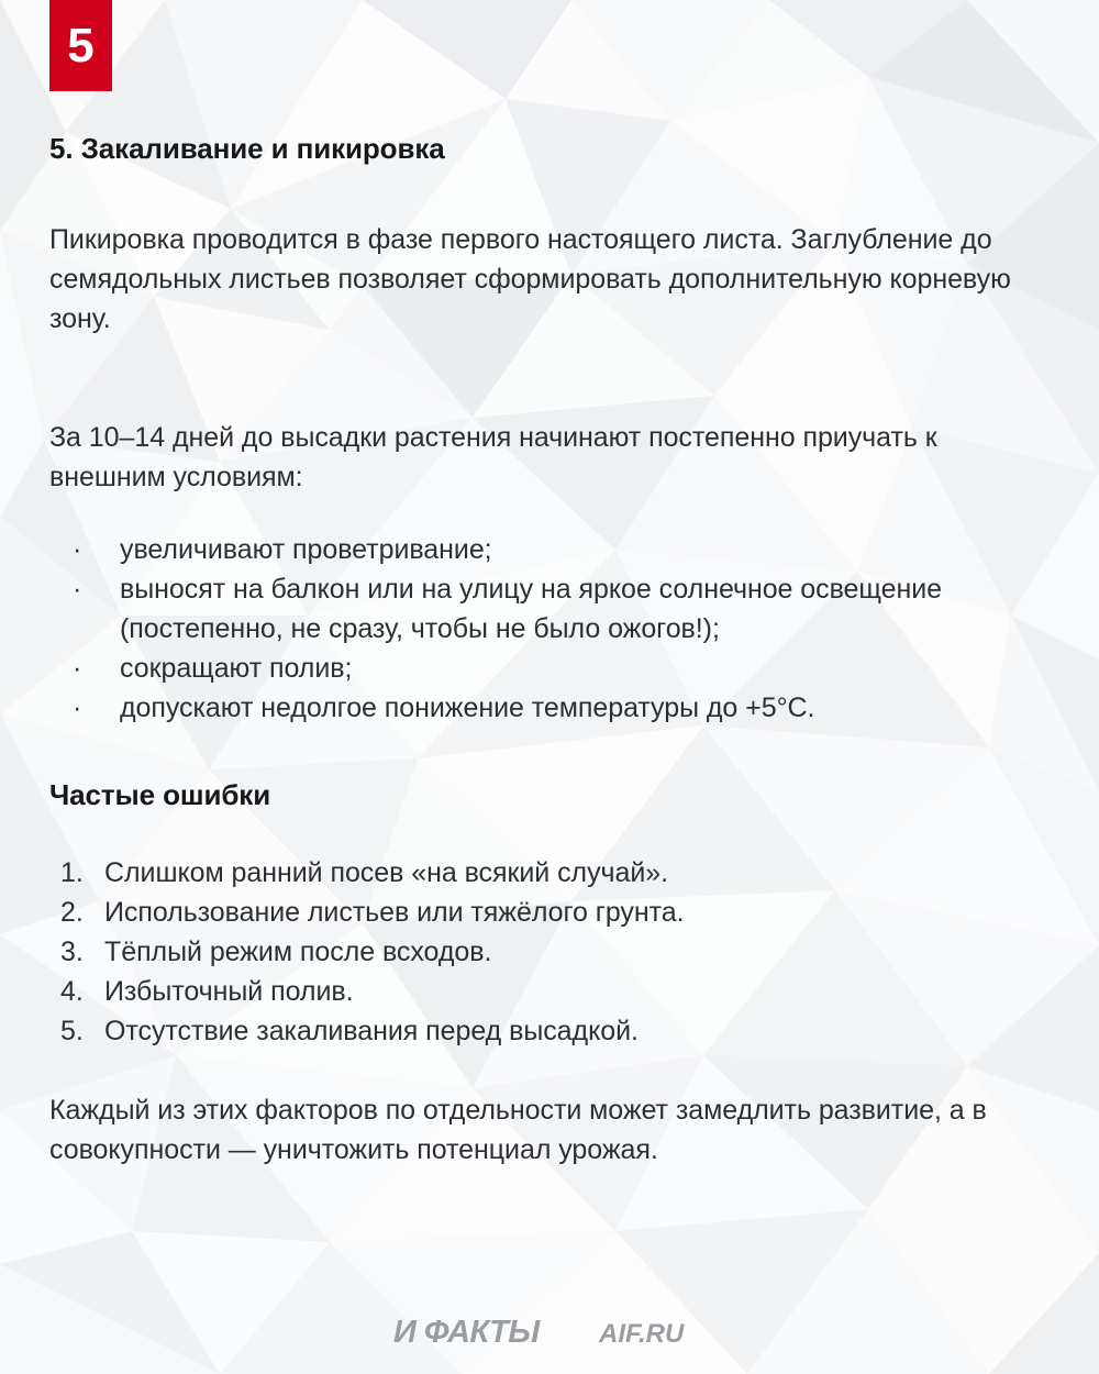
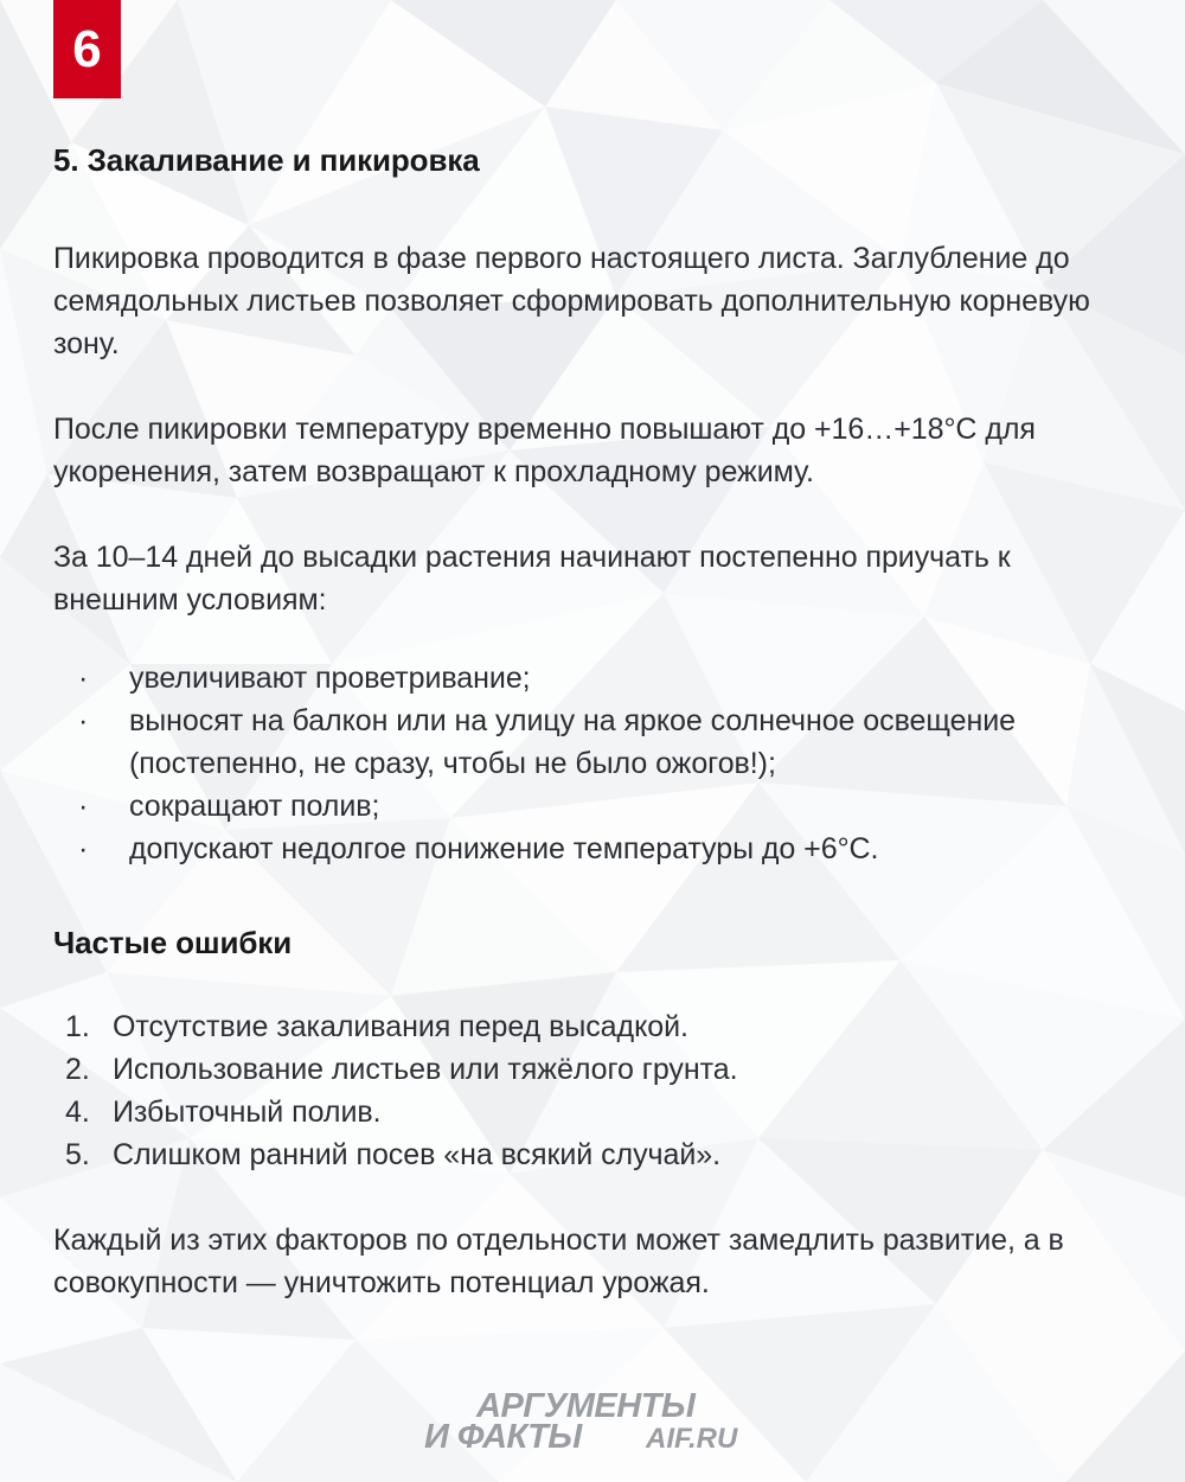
- 5
+ 6
  5. Закаливание и пикировка
  Пикировка проводится в фазе первого настоящего листа. Заглубление до семядольных листьев позволяет сформировать дополнительную корневую зону.
+ После пикировки температуру временно повышают до +16…+18°С для укоренения, затем возвращают к прохладному режиму.
  За 10–14 дней до высадки растения начинают постепенно приучать к внешним условиям:
  ·
  увеличивают проветривание;
  ·
  выносят на балкон или на улицу на яркое солнечное освещение (постепенно, не сразу, чтобы не было ожогов!);
  ·
  сокращают полив;
  ·
- допускают недолгое понижение температуры до +5°С.
+ допускают недолгое понижение температуры до +6°С.
  Частые ошибки
  1.
- Слишком ранний посев «на всякий случай».
+ Отсутствие закаливания перед высадкой.
  2.
  Использование листьев или тяжёлого грунта.
- 3.
- Тёплый режим после всходов.
  4.
  Избыточный полив.
  5.
- Отсутствие закаливания перед высадкой.
+ Слишком ранний посев «на всякий случай».
  Каждый из этих факторов по отдельности может замедлить развитие, а в совокупности — уничтожить потенциал урожая.
+ АРГУМЕНТЫ
  И ФАКТЫ
  AIF.RU
